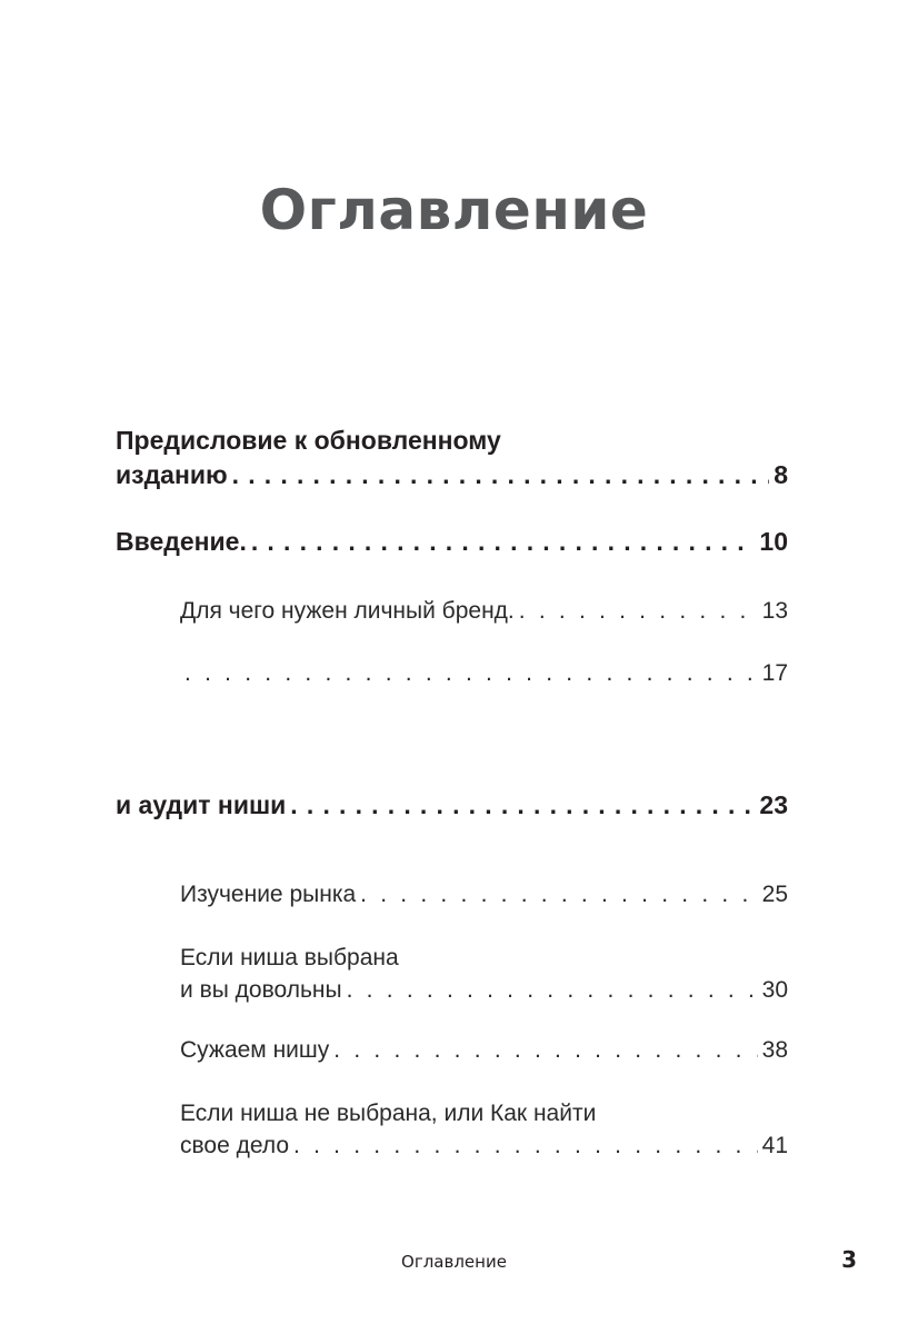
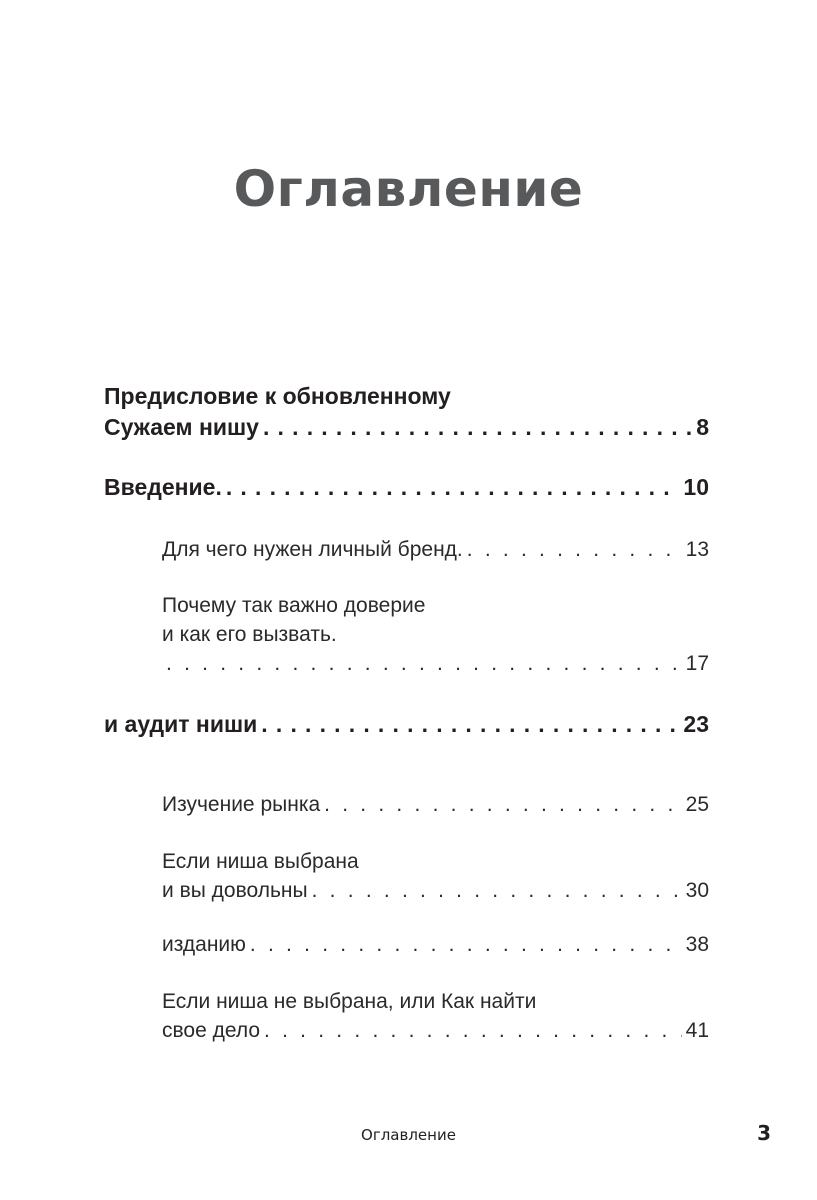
  Оглавление
  Предисловие к обновленному
- изданию
+ Сужаем нишу
  8
  Введение.
  10
  Для чего нужен личный бренд.
  13
+ Почему так важно доверие
+ и как его вызвать.
  17
  и аудит ниши
  23
  Изучение рынка
  25
  Если ниша выбрана
  и вы довольны
  30
- Сужаем нишу
+ изданию
  38
  Если ниша не выбрана, или Как найти
  свое дело
  41
  Оглавление
  3
